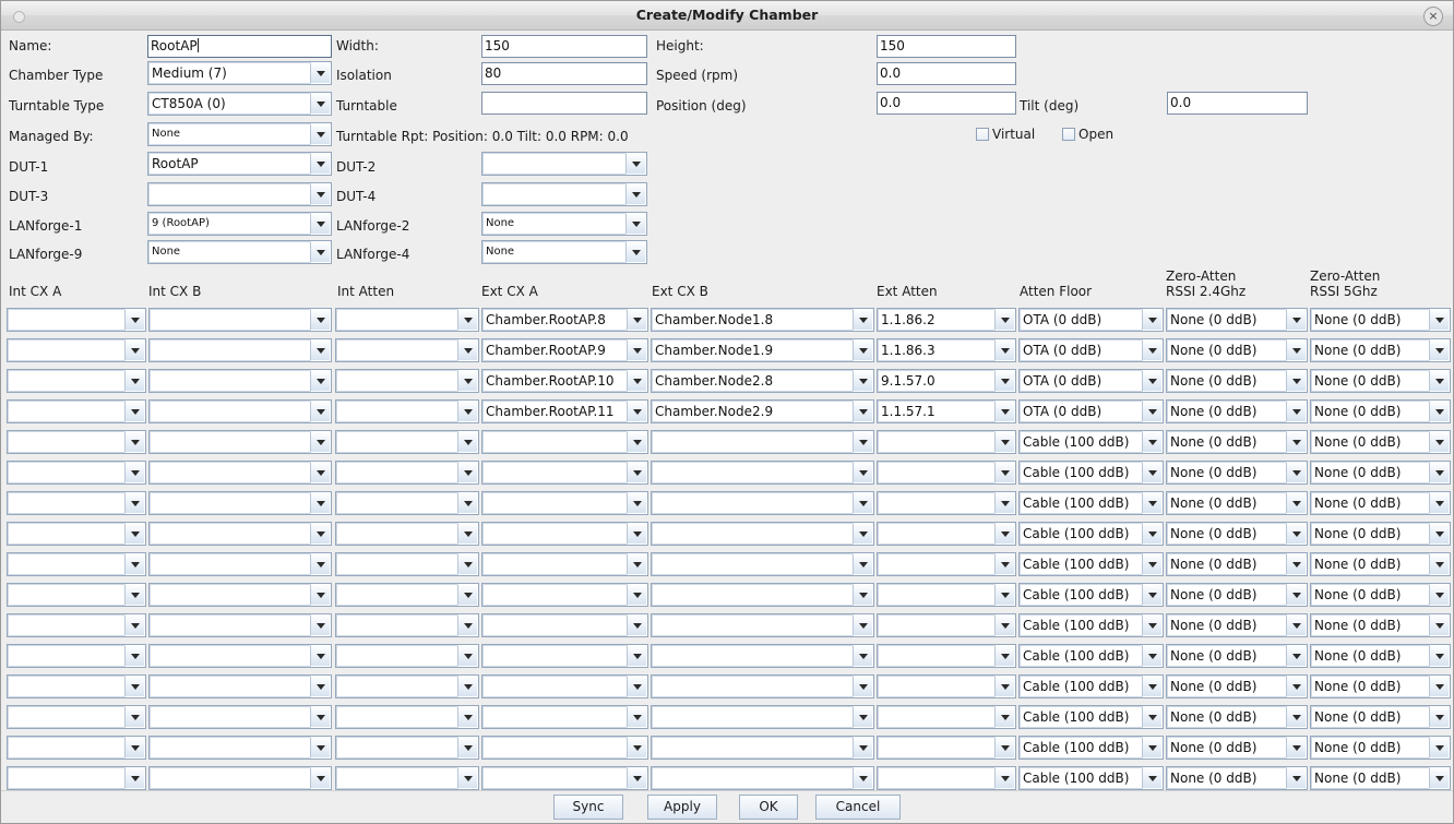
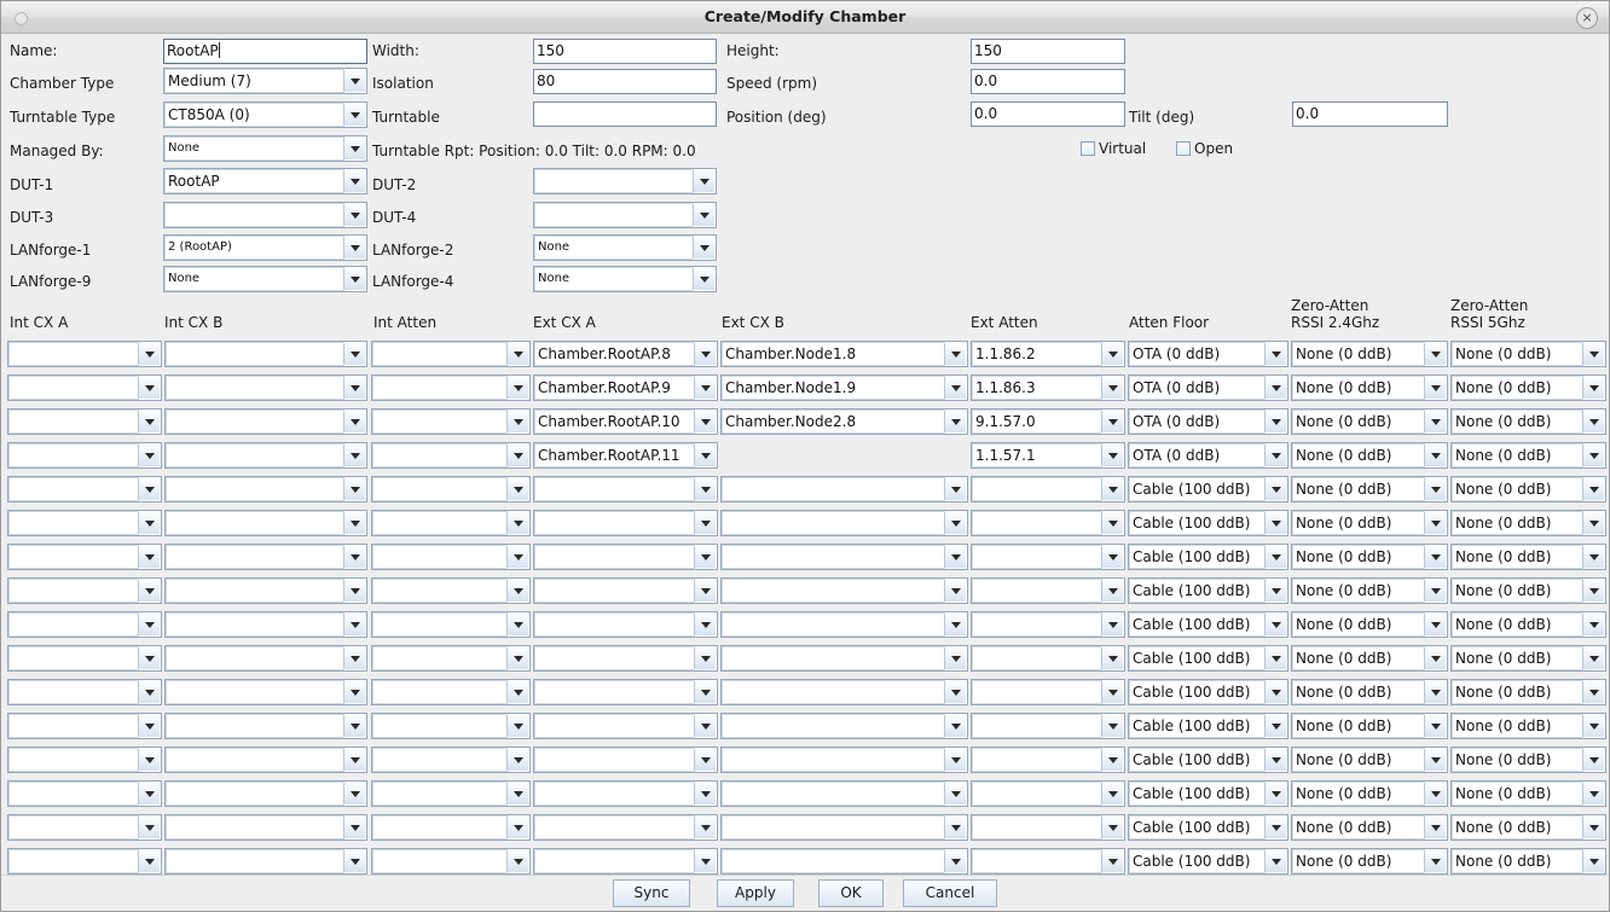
  Create/Modify Chamber
  ×
  Name:
  RootAP
  Width:
  150
  Height:
  150
  Chamber Type
  Medium (7)
  Isolation
  80
  Speed (rpm)
  0.0
  Turntable Type
  CT850A (0)
  Turntable
  Position (deg)
  0.0
  Tilt (deg)
  0.0
  Managed By:
  None
  Turntable Rpt: Position: 0.0 Tilt: 0.0 RPM: 0.0
  Virtual
  Open
  DUT-1
  RootAP
  DUT-2
  DUT-3
  DUT-4
  LANforge-1
- 9 (RootAP)
+ 2 (RootAP)
  LANforge-2
  None
  LANforge-9
  None
  LANforge-4
  None
  Int CX A
  Int CX B
  Int Atten
  Ext CX A
  Ext CX B
  Ext Atten
  Atten Floor
  Zero-Atten
  RSSI 2.4Ghz
  Zero-Atten
  RSSI 5Ghz
  Chamber.RootAP.8
  Chamber.Node1.8
  1.1.86.2
  OTA (0 ddB)
  None (0 ddB)
  None (0 ddB)
  Chamber.RootAP.9
  Chamber.Node1.9
  1.1.86.3
  OTA (0 ddB)
  None (0 ddB)
  None (0 ddB)
  Chamber.RootAP.10
  Chamber.Node2.8
  9.1.57.0
  OTA (0 ddB)
  None (0 ddB)
  None (0 ddB)
  Chamber.RootAP.11
- Chamber.Node2.9
  1.1.57.1
  OTA (0 ddB)
  None (0 ddB)
  None (0 ddB)
  Cable (100 ddB)
  None (0 ddB)
  None (0 ddB)
  Cable (100 ddB)
  None (0 ddB)
  None (0 ddB)
  Cable (100 ddB)
  None (0 ddB)
  None (0 ddB)
  Cable (100 ddB)
  None (0 ddB)
  None (0 ddB)
  Cable (100 ddB)
  None (0 ddB)
  None (0 ddB)
  Cable (100 ddB)
  None (0 ddB)
  None (0 ddB)
  Cable (100 ddB)
  None (0 ddB)
  None (0 ddB)
  Cable (100 ddB)
  None (0 ddB)
  None (0 ddB)
  Cable (100 ddB)
  None (0 ddB)
  None (0 ddB)
  Cable (100 ddB)
  None (0 ddB)
  None (0 ddB)
  Cable (100 ddB)
  None (0 ddB)
  None (0 ddB)
  Cable (100 ddB)
  None (0 ddB)
  None (0 ddB)
  Sync
  Apply
  OK
  Cancel
